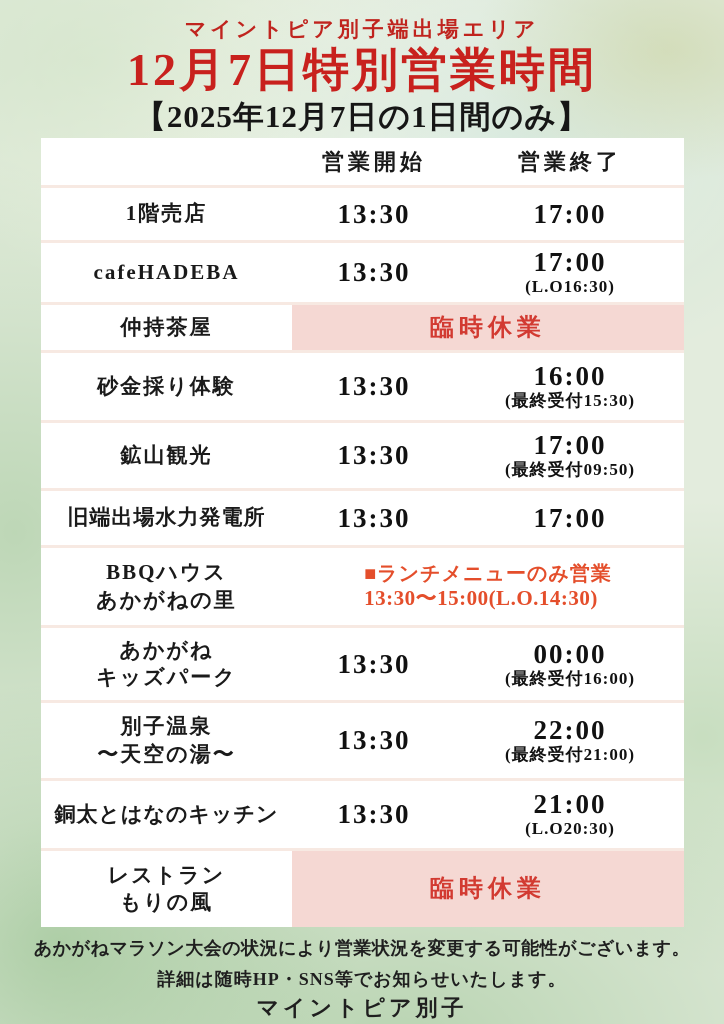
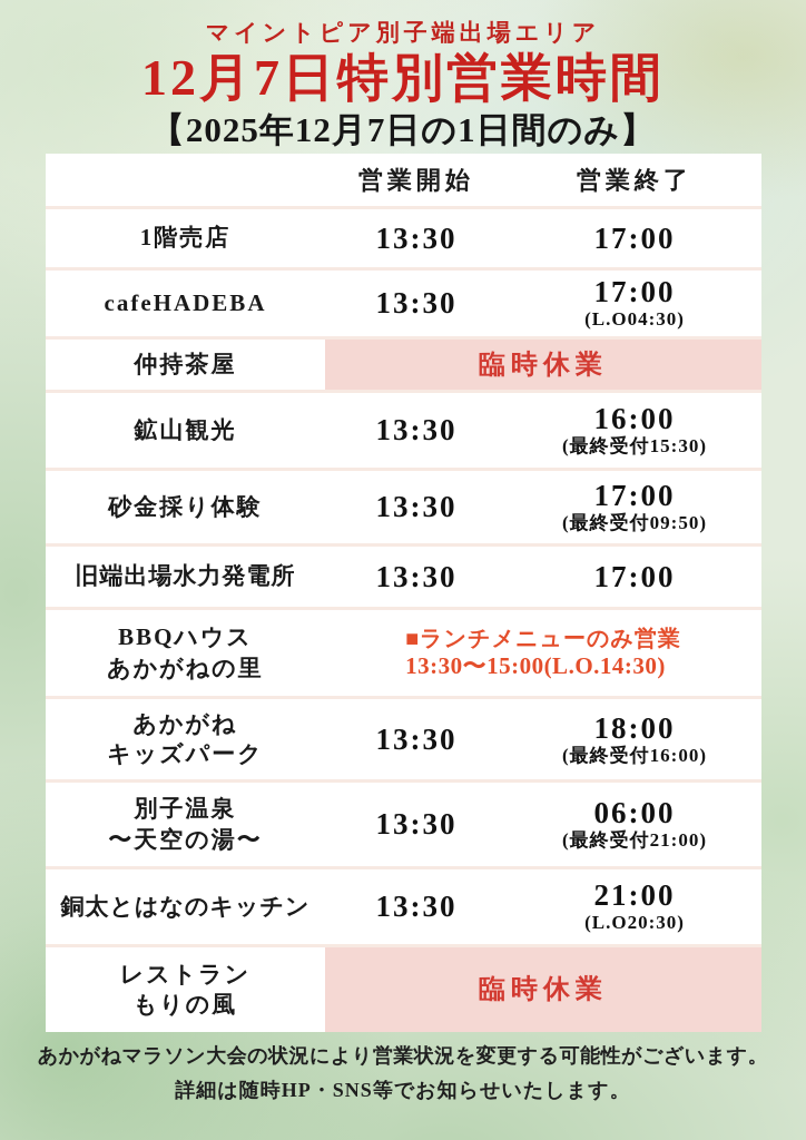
  マイントピア別子端出場エリア
  12月7日特別営業時間
  【2025年12月7日の1日間のみ】
  営業開始
  営業終了
  1階売店
  13:30
  17:00
  cafeHADEBA
  13:30
  17:00
- (L.O16:30)
+ (L.O04:30)
  仲持茶屋
  臨時休業
- 砂金採り体験
+ 鉱山観光
  13:30
  16:00
  (最終受付15:30)
- 鉱山観光
+ 砂金採り体験
  13:30
  17:00
  (最終受付09:50)
  旧端出場水力発電所
  13:30
  17:00
  BBQハウス
  あかがねの里
  ■ランチメニューのみ営業
  13:30〜15:00(L.O.14:30)
  あかがね
  キッズパーク
  13:30
- 00:00
+ 18:00
  (最終受付16:00)
  別子温泉
  〜天空の湯〜
  13:30
- 22:00
+ 06:00
  (最終受付21:00)
  銅太とはなのキッチン
  13:30
  21:00
  (L.O20:30)
  レストラン
  もりの風
  臨時休業
  あかがねマラソン大会の状況により営業状況を変更する可能性がございます。
  詳細は随時HP・SNS等でお知らせいたします。
- マイントピア別子
